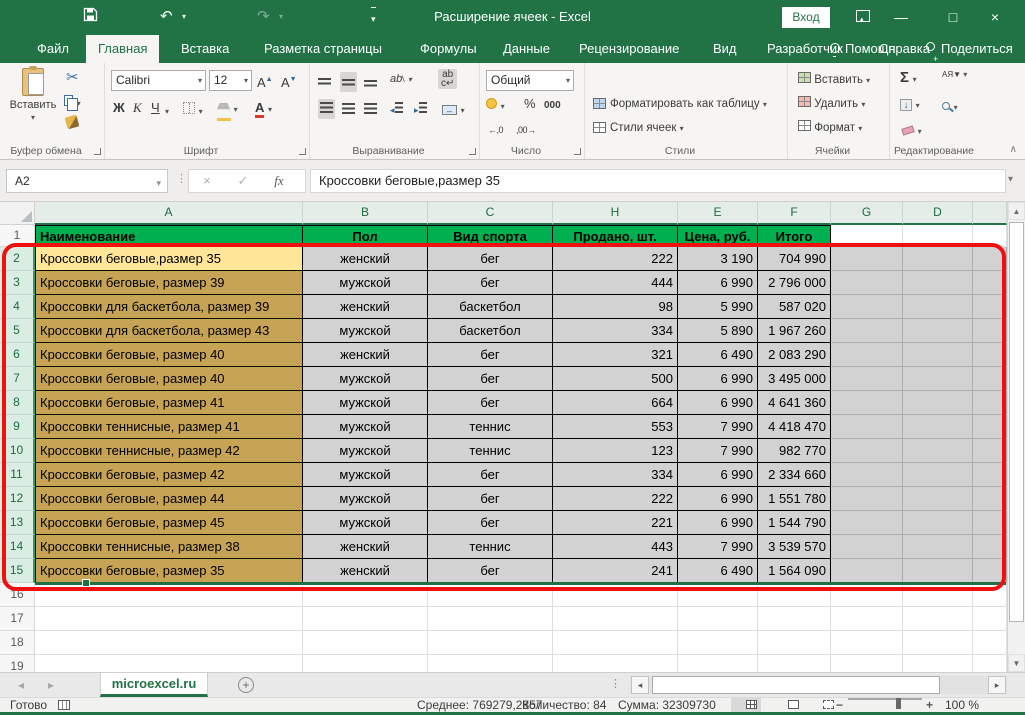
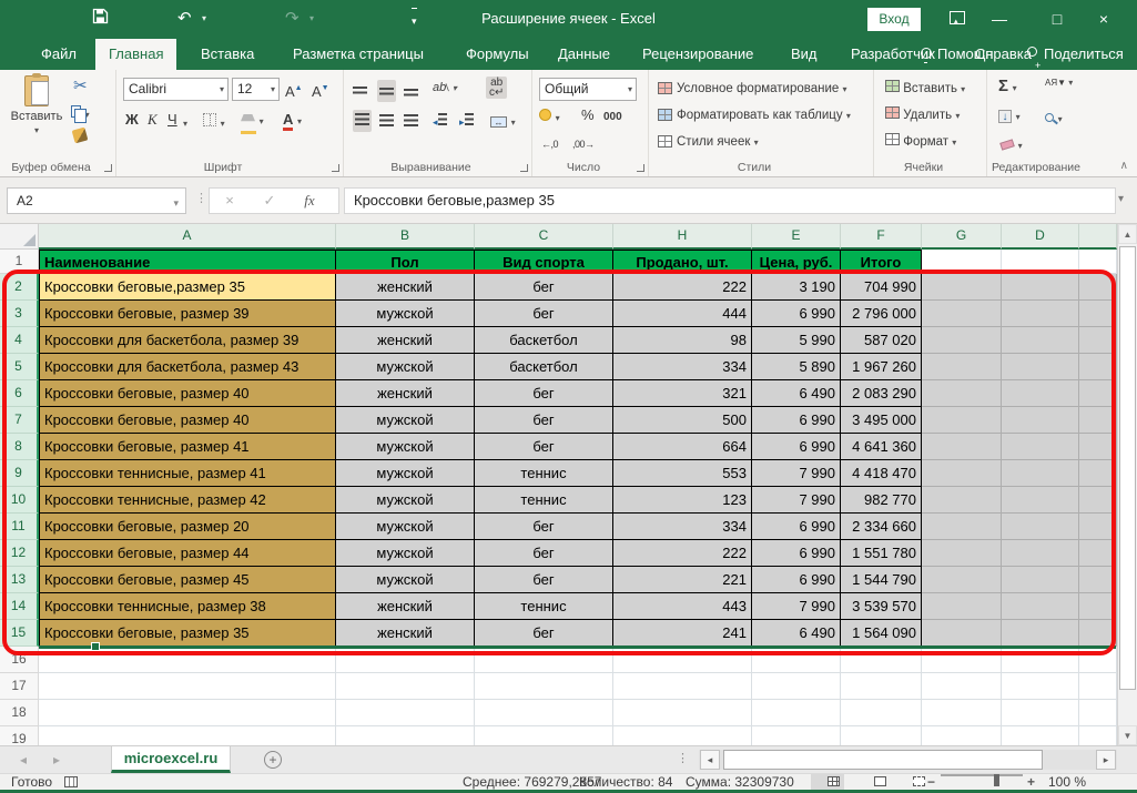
  ↶
  ▾
  ↷
  ▾
  ▾
  Расширение ячеек - Excel
  Вход
  —
  □
  ×
  Помощн
  Поделиться
  Файл
  Главная
  Вставка
  Разметка страницы
  Формулы
  Данные
  Рецензирование
  Вид
  Разработчик
  Справка
  Вставить
  ▾
  ✂
  ▾
  Буфер обмена
  Calibri
  ▾
  12
  ▾
  Ж
  К
  Ч
  ▾
  ▾
  ▾
  A ▾
  Шрифт
  ab
  c↵
  ◂
  ▸
  ↔ ▾
  Выравнивание
  Общий
  ▾
  ▾
  %
  000
  ←,0
  ,00→
  Число
+ Условное форматирование ▾
  Форматировать как таблицу ▾
  Стили ячеек ▾
  Стили
  Вставить ▾
  Удалить ▾
  Формат ▾
  Ячейки
  Σ ▾
  АЯ▼ ▾
  ↓ ▾
  ▾
  ▾
  Редактирование
  ∧
  A2
  ▾
  ⋮
  × ✓ fx
  Кроссовки беговые,размер 35
  ▾
  A
  B
  C
  H
  E
  F
  G
  D
  1
  Наименование
  Пол
  Вид спорта
  Продано, шт.
  Цена, руб.
  Итого
  2
  Кроссовки беговые,размер 35
  женский
  бег
  222
  3 190
  704 990
  3
  Кроссовки беговые, размер 39
  мужской
  бег
  444
  6 990
  2 796 000
  4
  Кроссовки для баскетбола, размер 39
  женский
  баскетбол
  98
  5 990
  587 020
  5
  Кроссовки для баскетбола, размер 43
  мужской
  баскетбол
  334
  5 890
  1 967 260
  6
  Кроссовки беговые, размер 40
  женский
  бег
  321
  6 490
  2 083 290
  7
  Кроссовки беговые, размер 40
  мужской
  бег
  500
  6 990
  3 495 000
  8
  Кроссовки беговые, размер 41
  мужской
  бег
  664
  6 990
  4 641 360
  9
  Кроссовки теннисные, размер 41
  мужской
  теннис
  553
  7 990
  4 418 470
  10
  Кроссовки теннисные, размер 42
  мужской
  теннис
  123
  7 990
  982 770
  11
- Кроссовки беговые, размер 42
+ Кроссовки беговые, размер 20
  мужской
  бег
  334
  6 990
  2 334 660
  12
  Кроссовки беговые, размер 44
  мужской
  бег
  222
  6 990
  1 551 780
  13
  Кроссовки беговые, размер 45
  мужской
  бег
  221
  6 990
  1 544 790
  14
  Кроссовки теннисные, размер 38
  женский
  теннис
  443
  7 990
  3 539 570
  15
  Кроссовки беговые, размер 35
  женский
  бег
  241
  6 490
  1 564 090
  16
  17
  18
  19
  ▲
  ▼
  ◂
  ▸
  microexcel.ru
  +
  ⋮
  ◂
  ▸
  Готово
  Среднее: 769279,2857
  Количество: 84
  Сумма: 32309730
  −
  +
  100 %
